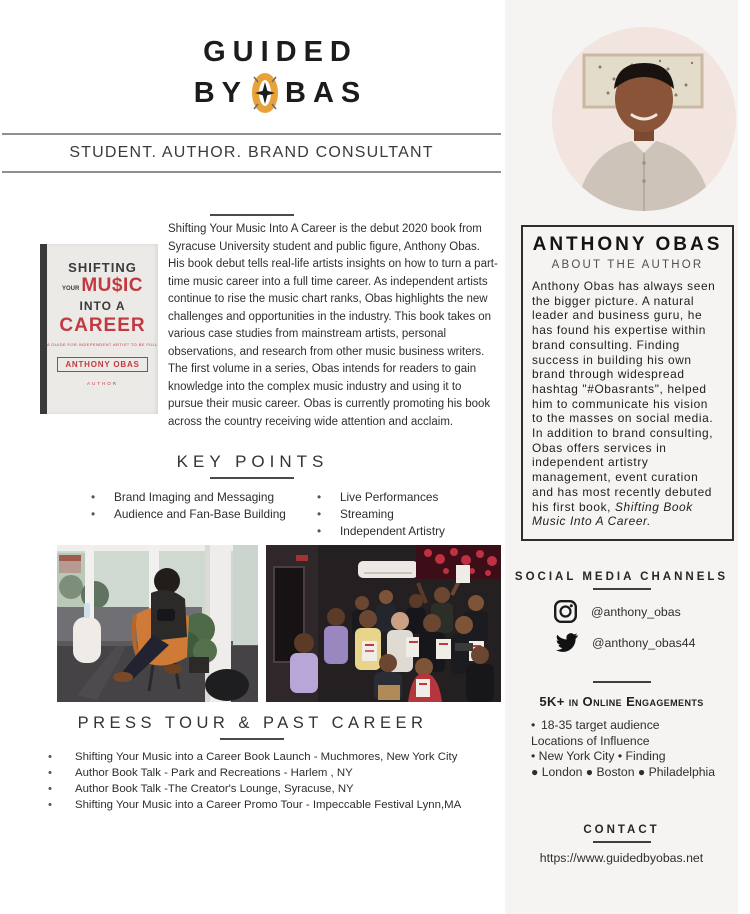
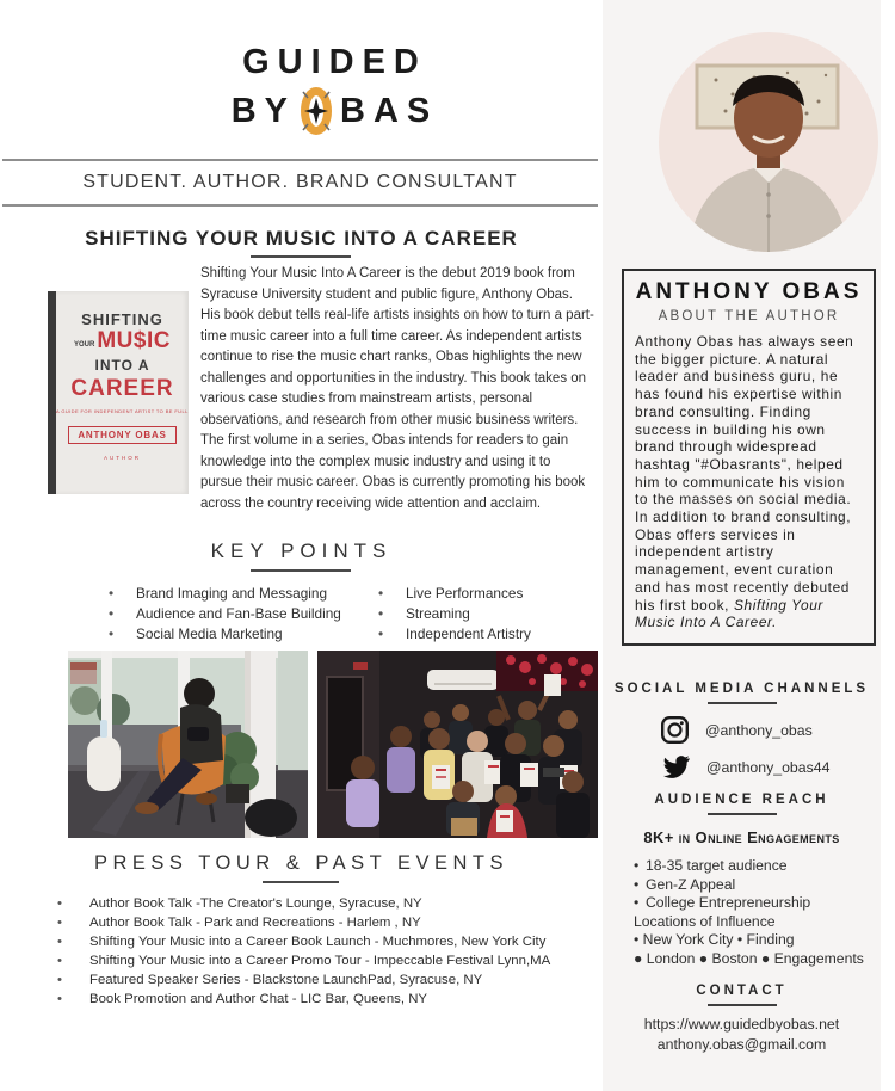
  GUIDED
  BY
  BAS
  STUDENT. AUTHOR. BRAND CONSULTANT
+ SHIFTING YOUR MUSIC INTO A CAREER
  SHIFTING
  MU$IC
  INTO A
  CAREER
  ANTHONY OBAS
- Shifting Your Music Into A Career is the debut 2020 book from Syracuse University student and public figure, Anthony Obas. His book debut tells real-life artists insights on how to turn a part-time music career into a full time career. As independent artists continue to rise the music chart ranks, Obas highlights the new challenges and opportunities in the industry. This book takes on various case studies from mainstream artists, personal observations, and research from other music business writers. The first volume in a series, Obas intends for readers to gain knowledge into the complex music industry and using it to pursue their music career. Obas is currently promoting his book across the country receiving wide attention and acclaim.
+ Shifting Your Music Into A Career is the debut 2019 book from Syracuse University student and public figure, Anthony Obas. His book debut tells real-life artists insights on how to turn a part-time music career into a full time career. As independent artists continue to rise the music chart ranks, Obas highlights the new challenges and opportunities in the industry. This book takes on various case studies from mainstream artists, personal observations, and research from other music business writers. The first volume in a series, Obas intends for readers to gain knowledge into the complex music industry and using it to pursue their music career. Obas is currently promoting his book across the country receiving wide attention and acclaim.
  KEY POINTS
  Brand Imaging and Messaging
  Audience and Fan-Base Building
+ Social Media Marketing
  Live Performances
  Streaming
  Independent Artistry
- PRESS TOUR & PAST CAREER
+ PRESS TOUR & PAST EVENTS
- Shifting Your Music into a Career Book Launch - Muchmores, New York City
+ Author Book Talk -The Creator's Lounge, Syracuse, NY
  Author Book Talk - Park and Recreations - Harlem , NY
- Author Book Talk -The Creator's Lounge, Syracuse, NY
+ Shifting Your Music into a Career Book Launch - Muchmores, New York City
  Shifting Your Music into a Career Promo Tour - Impeccable Festival Lynn,MA
+ Featured Speaker Series - Blackstone LaunchPad, Syracuse, NY
+ Book Promotion and Author Chat - LIC Bar, Queens, NY
  ANTHONY OBAS
  ABOUT THE AUTHOR
- Anthony Obas has always seen the bigger picture. A natural leader and business guru, he has found his expertise within brand consulting. Finding success in building his own brand through widespread hashtag "#Obasrants", helped him to communicate his vision to the masses on social media. In addition to brand consulting, Obas offers services in independent artistry management, event curation and has most recently debuted his first book, Shifting Book Music Into A Career.
+ Anthony Obas has always seen the bigger picture. A natural leader and business guru, he has found his expertise within brand consulting. Finding success in building his own brand through widespread hashtag "#Obasrants", helped him to communicate his vision to the masses on social media. In addition to brand consulting, Obas offers services in independent artistry management, event curation and has most recently debuted his first book, Shifting Your Music Into A Career.
  SOCIAL MEDIA CHANNELS
  @anthony_obas
  @anthony_obas44
+ AUDIENCE REACH
- 5K+ in Online Engagements
+ 8K+ in Online Engagements
  18-35 target audience
+ Gen-Z Appeal
+ College Entrepreneurship
  Locations of Influence
  • New York City • Finding
- ● London ● Boston ● Philadelphia
+ ● London ● Boston ● Engagements
  CONTACT
  https://www.guidedbyobas.net
+ anthony.obas@gmail.com
